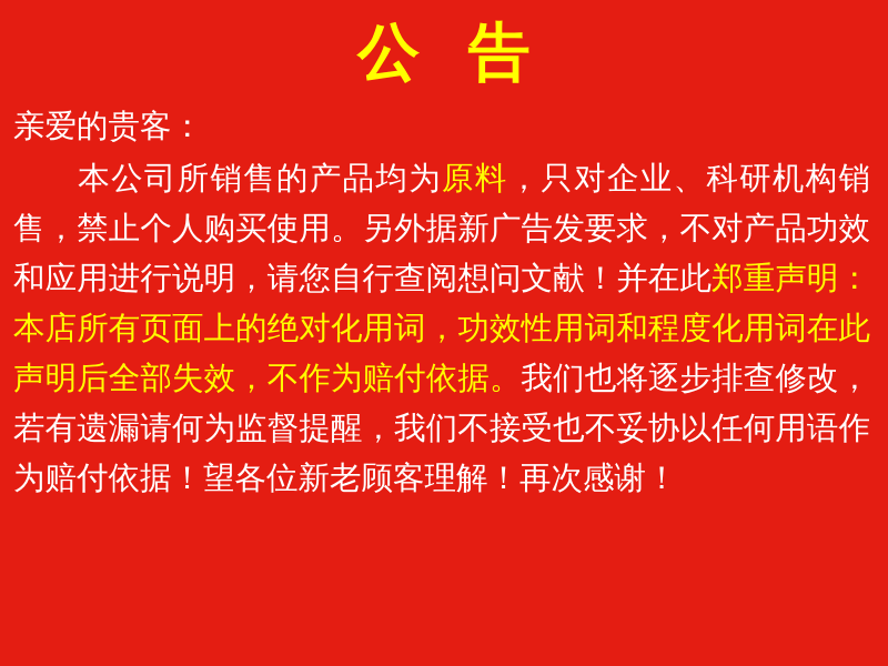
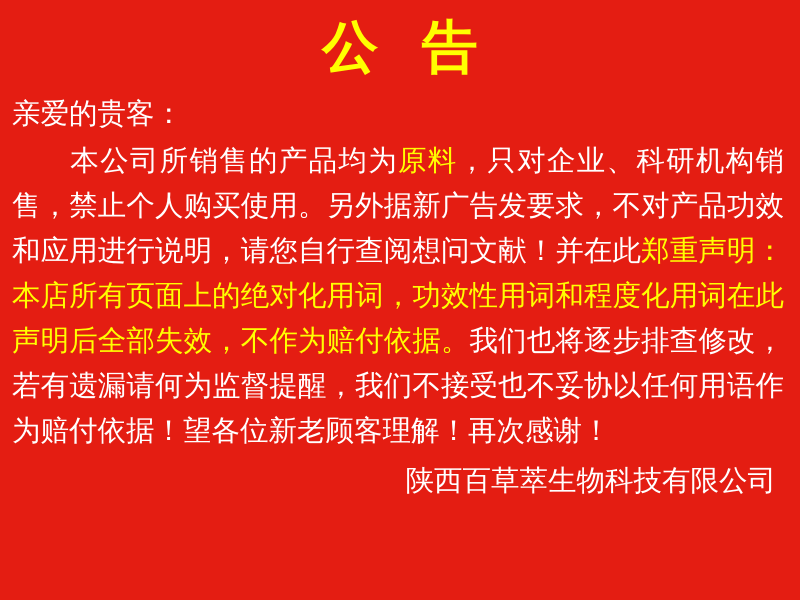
  公 告
  亲爱的贵客：
  本公司所销售的产品均为原料，只对企业、科研机构销售，禁止个人购买使用。另外据新广告发要求，不对产品功效和应用进行说明，请您自行查阅想问文献！并在此郑重声明：本店所有页面上的绝对化用词，功效性用词和程度化用词在此声明后全部失效，不作为赔付依据。我们也将逐步排查修改，若有遗漏请何为监督提醒，我们不接受也不妥协以任何用语作为赔付依据！望各位新老顾客理解！再次感谢！
+ 陕西百草萃生物科技有限公司
